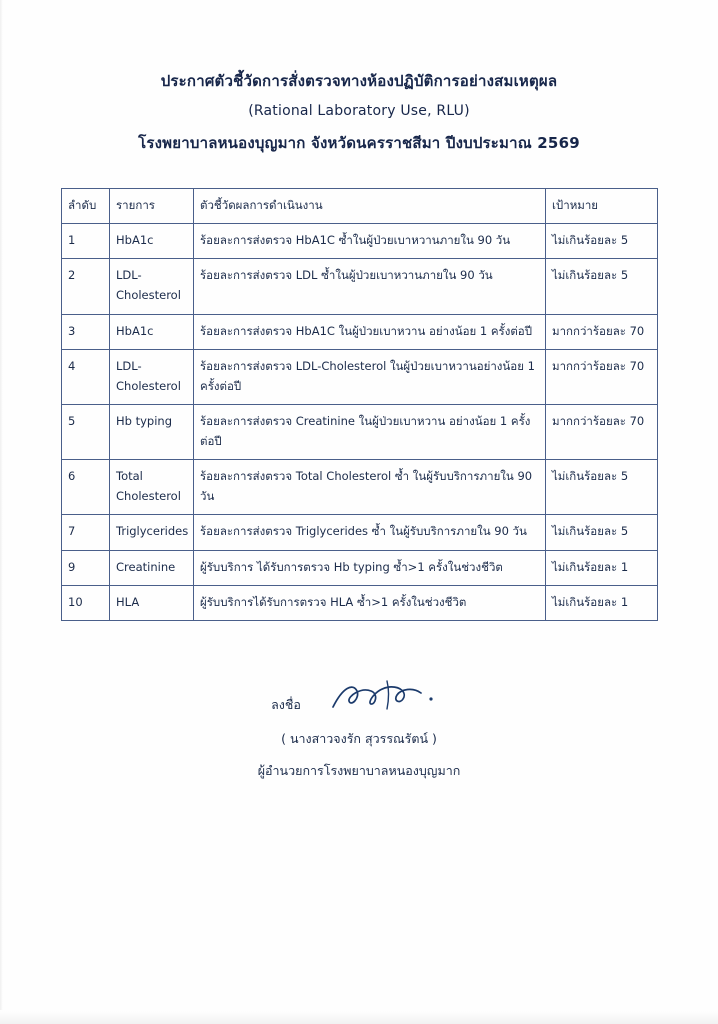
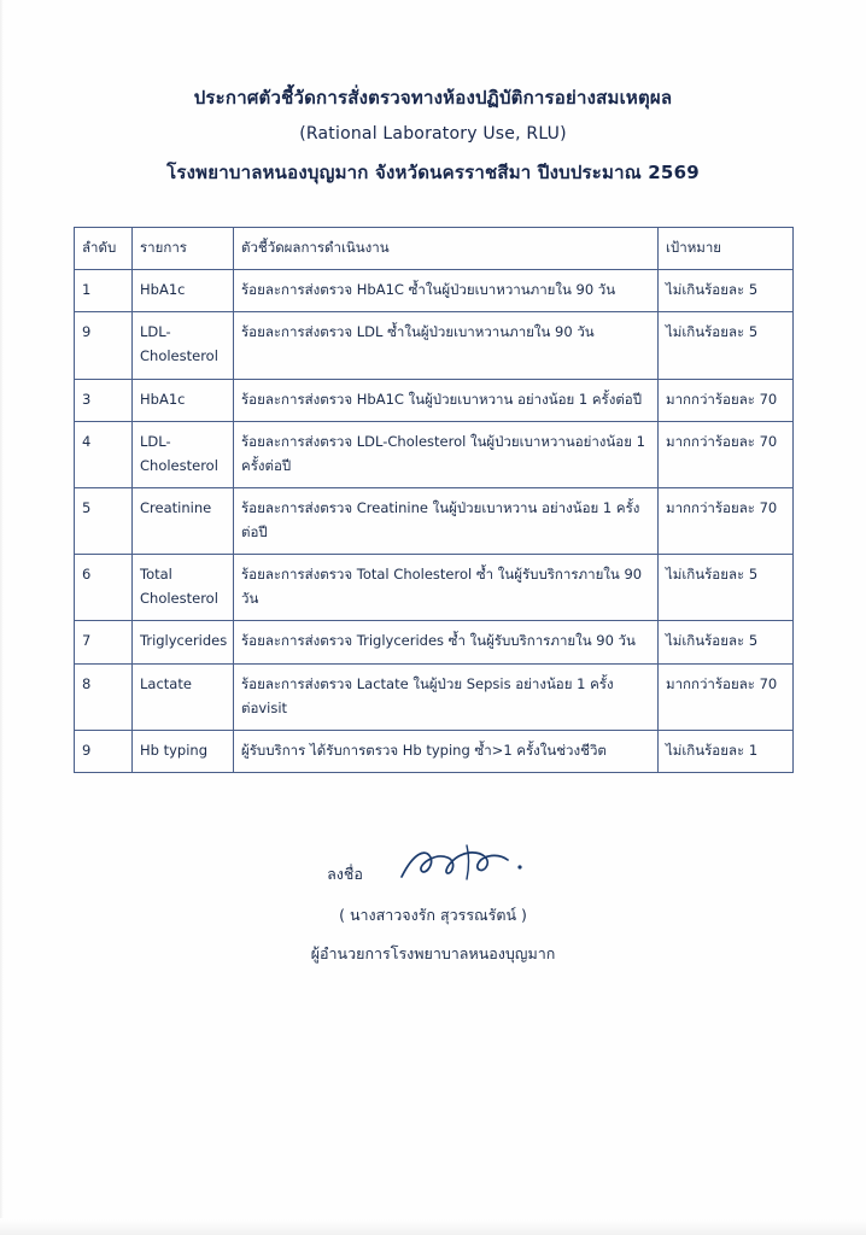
  ประกาศตัวชี้วัดการสั่งตรวจทางห้องปฏิบัติการอย่างสมเหตุผล
  (Rational Laboratory Use, RLU)
  โรงพยาบาลหนองบุญมาก จังหวัดนครราชสีมา ปีงบประมาณ 2569
  ลำดับ	รายการ	ตัวชี้วัดผลการดำเนินงาน	เป้าหมาย
  1	HbA1c	ร้อยละการส่งตรวจ HbA1C ซ้ำในผู้ป่วยเบาหวานภายใน 90 วัน	ไม่เกินร้อยละ 5
- 2	LDL-Cholesterol	ร้อยละการส่งตรวจ LDL ซ้ำในผู้ป่วยเบาหวานภายใน 90 วัน	ไม่เกินร้อยละ 5
+ 9	LDL-Cholesterol	ร้อยละการส่งตรวจ LDL ซ้ำในผู้ป่วยเบาหวานภายใน 90 วัน	ไม่เกินร้อยละ 5
  3	HbA1c	ร้อยละการส่งตรวจ HbA1C ในผู้ป่วยเบาหวาน อย่างน้อย 1 ครั้งต่อปี	มากกว่าร้อยละ 70
  4	LDL-Cholesterol	ร้อยละการส่งตรวจ LDL-Cholesterol ในผู้ป่วยเบาหวานอย่างน้อย 1 ครั้งต่อปี	มากกว่าร้อยละ 70
- 5	Hb typing	ร้อยละการส่งตรวจ Creatinine ในผู้ป่วยเบาหวาน อย่างน้อย 1 ครั้งต่อปี	มากกว่าร้อยละ 70
+ 5	Creatinine	ร้อยละการส่งตรวจ Creatinine ในผู้ป่วยเบาหวาน อย่างน้อย 1 ครั้งต่อปี	มากกว่าร้อยละ 70
  6	Total Cholesterol	ร้อยละการส่งตรวจ Total Cholesterol ซ้ำ ในผู้รับบริการภายใน 90 วัน	ไม่เกินร้อยละ 5
  7	Triglycerides	ร้อยละการส่งตรวจ Triglycerides ซ้ำ ในผู้รับบริการภายใน 90 วัน	ไม่เกินร้อยละ 5
+ 8	Lactate	ร้อยละการส่งตรวจ Lactate ในผู้ป่วย Sepsis อย่างน้อย 1 ครั้งต่อvisit	มากกว่าร้อยละ 70
- 9	Creatinine	ผู้รับบริการ ได้รับการตรวจ Hb typing ซ้ำ>1 ครั้งในช่วงชีวิต	ไม่เกินร้อยละ 1
+ 9	Hb typing	ผู้รับบริการ ได้รับการตรวจ Hb typing ซ้ำ>1 ครั้งในช่วงชีวิต	ไม่เกินร้อยละ 1
- 10	HLA	ผู้รับบริการได้รับการตรวจ HLA ซ้ำ>1 ครั้งในช่วงชีวิต	ไม่เกินร้อยละ 1
  ลงชื่อ
  ( นางสาวจงรัก สุวรรณรัตน์ )
  ผู้อำนวยการโรงพยาบาลหนองบุญมาก
